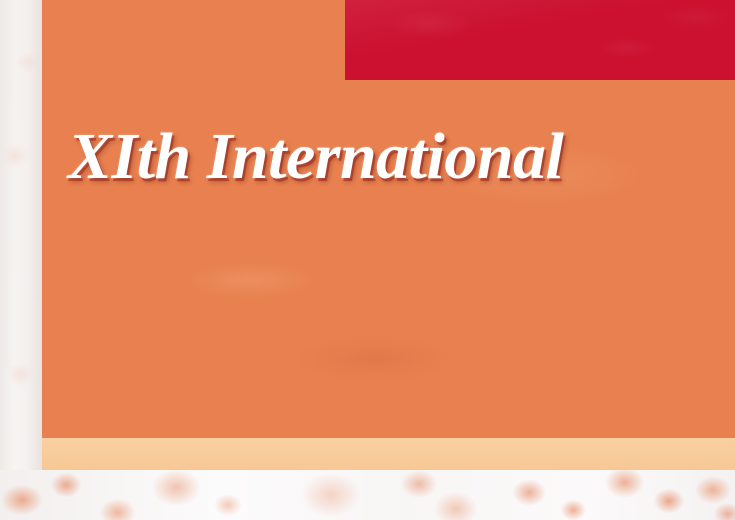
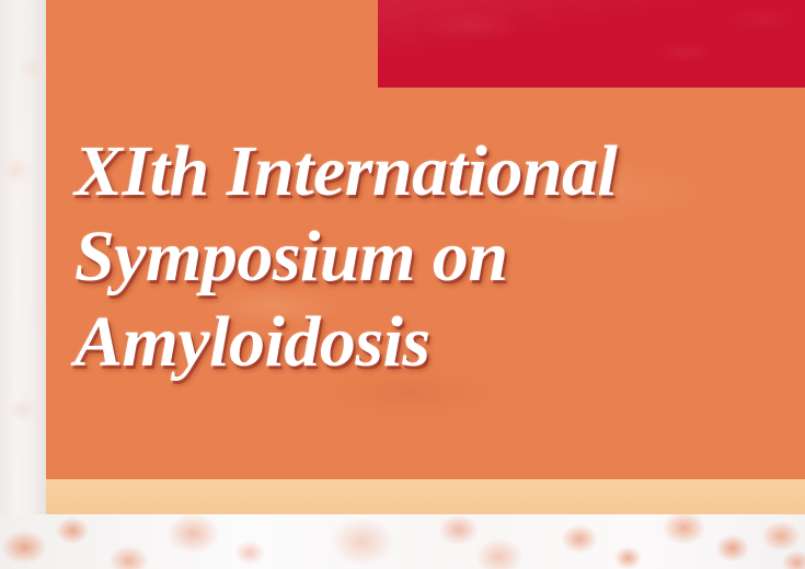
  XIth International
+ Symposium on
+ Amyloidosis
